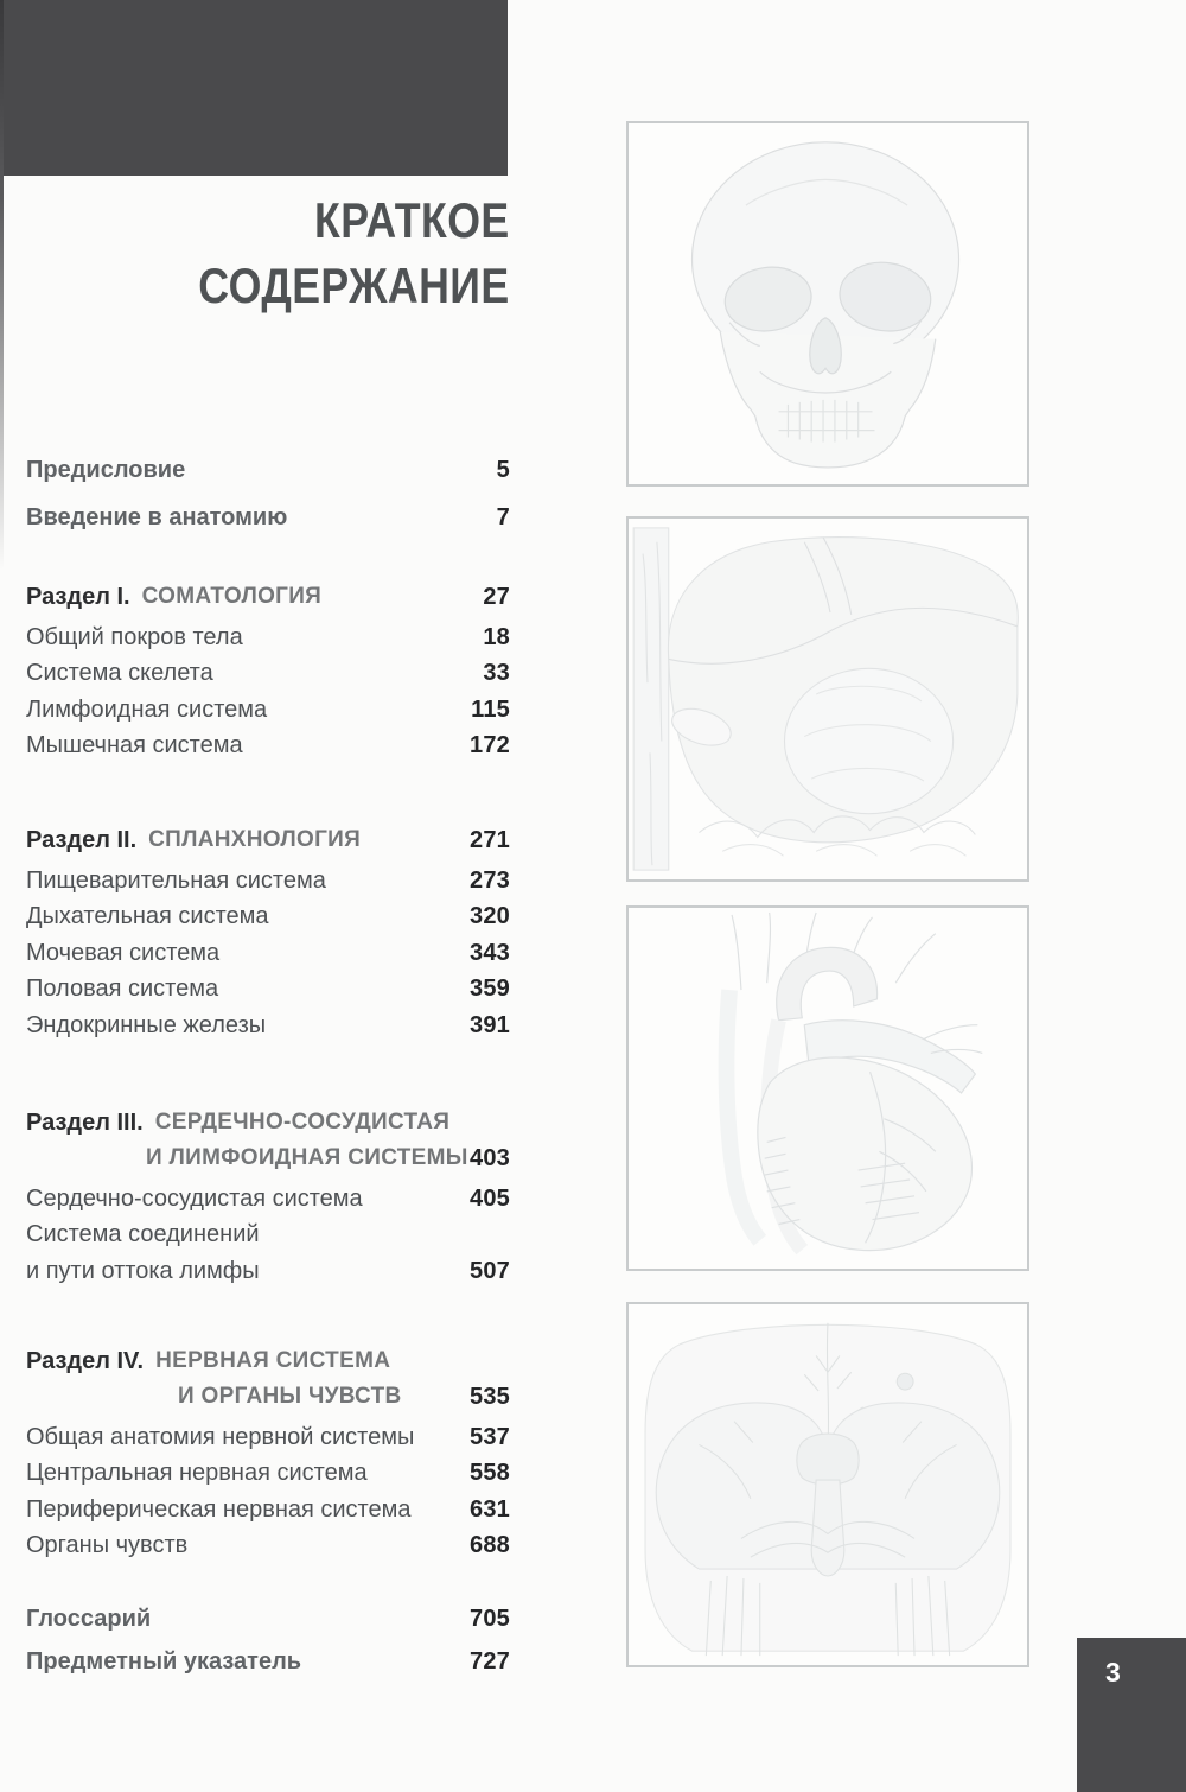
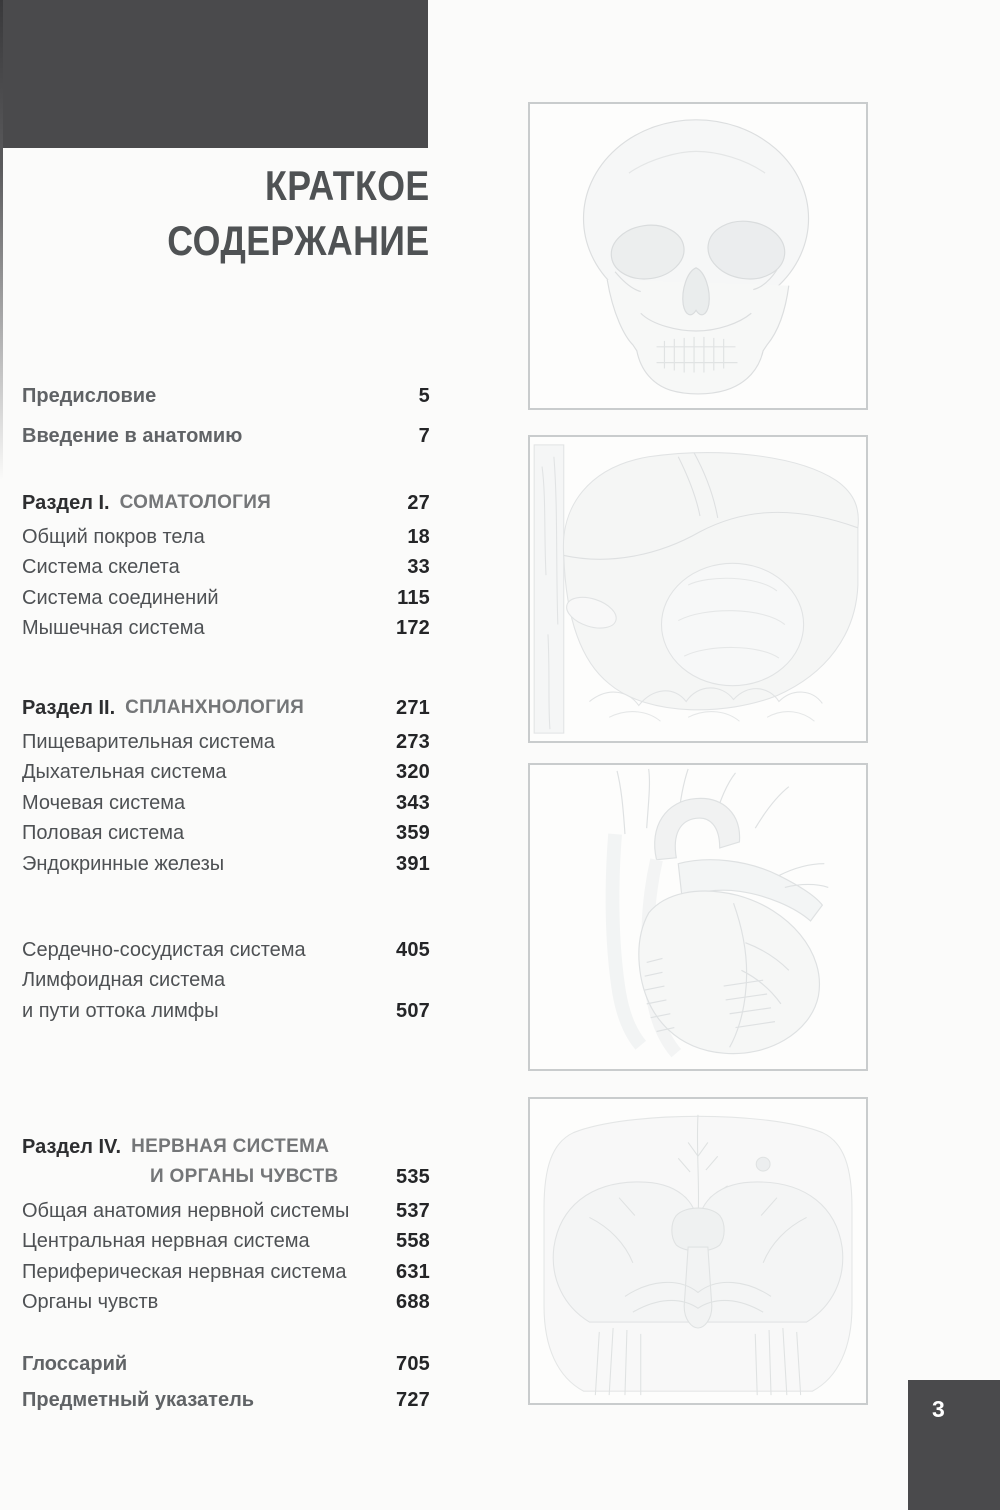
  КРАТКОЕ
  СОДЕРЖАНИЕ
  Предисловие
  5
  Введение в анатомию
  7
  Раздел I.
  СОМАТОЛОГИЯ
  27
  Общий покров тела
  18
  Система скелета
  33
- Лимфоидная система
+ Система соединений
  115
  Мышечная система
  172
  Раздел II.
  СПЛАНХНОЛОГИЯ
  271
  Пищеварительная система
  273
  Дыхательная система
  320
  Мочевая система
  343
  Половая система
  359
  Эндокринные железы
  391
- Раздел III.
- СЕРДЕЧНО-СОСУДИСТАЯ
- И ЛИМФОИДНАЯ СИСТЕМЫ
- 403
  Сердечно-сосудистая система
  405
- Система соединений
+ Лимфоидная система
  и пути оттока лимфы
  507
  Раздел IV.
  НЕРВНАЯ СИСТЕМА
  И ОРГАНЫ ЧУВСТВ
  535
  Общая анатомия нервной системы
  537
  Центральная нервная система
  558
  Периферическая нервная система
  631
  Органы чувств
  688
  Глоссарий
  705
  Предметный указатель
  727
  3
